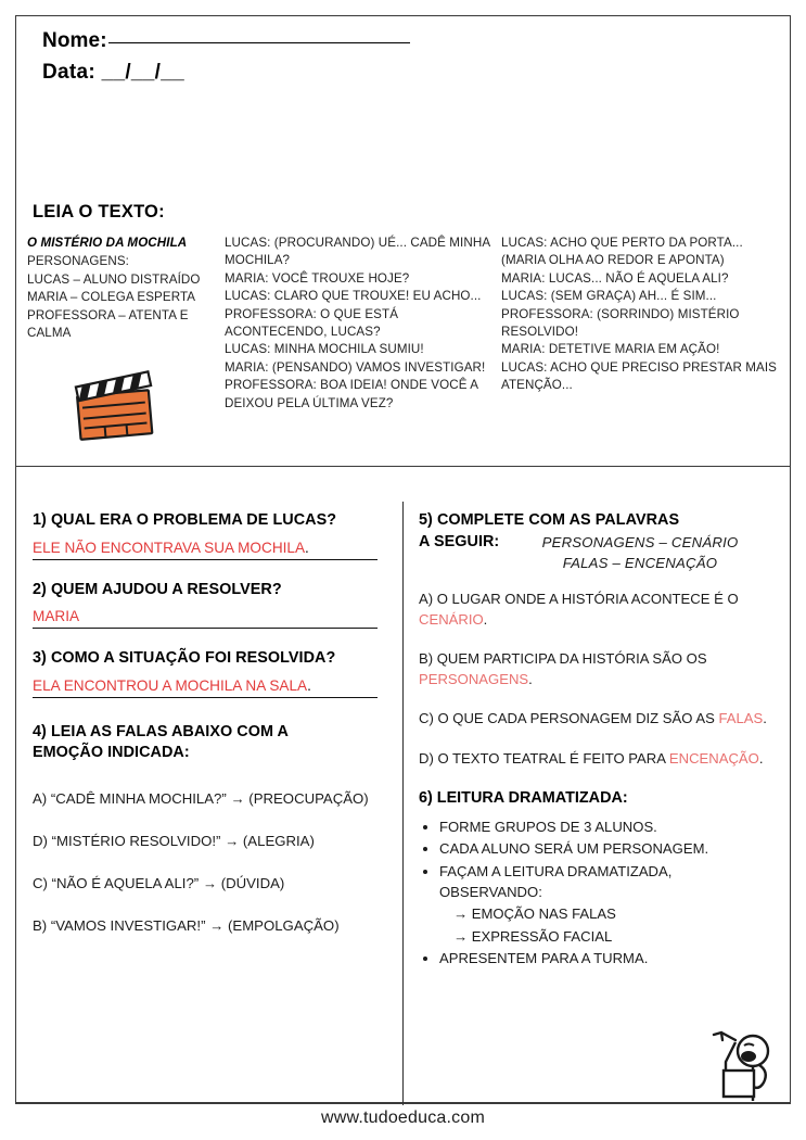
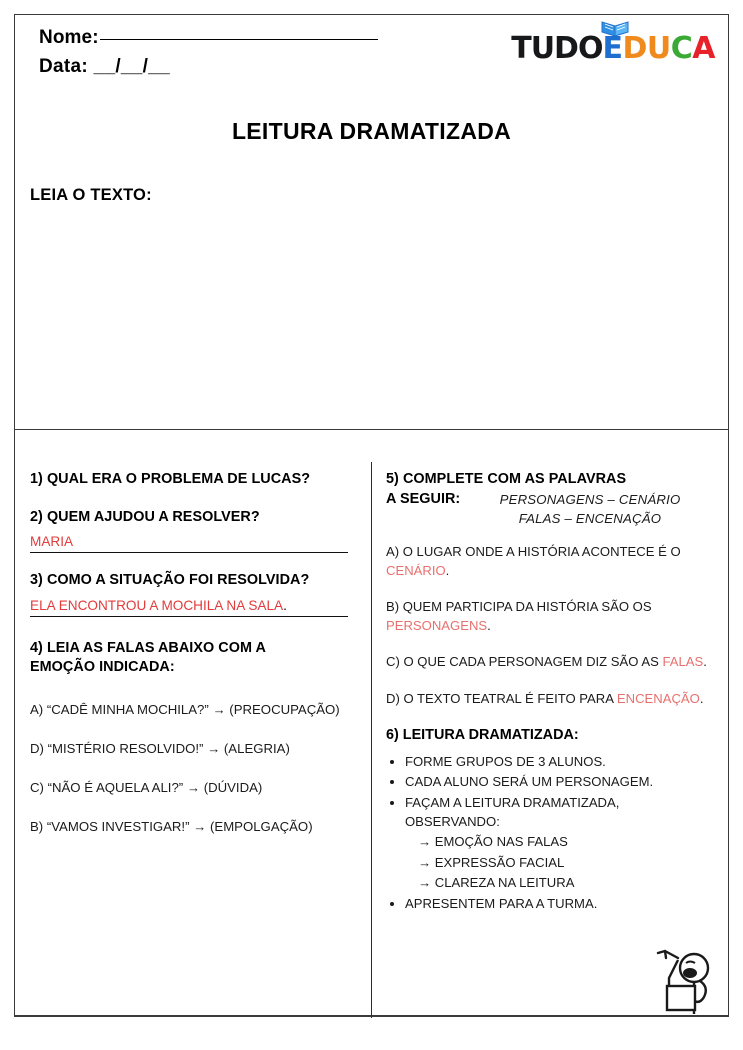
  Nome:
  Data: __/__/__
+ TUDOEDUCA
+ LEITURA DRAMATIZADA
  LEIA O TEXTO:
- O MISTÉRIO DA MOCHILA
- PERSONAGENS:
- LUCAS – ALUNO DISTRAÍDO
- MARIA – COLEGA ESPERTA
- PROFESSORA – ATENTA E
- CALMA
- LUCAS: (PROCURANDO) UÉ... CADÊ MINHA MOCHILA?
- MARIA: VOCÊ TROUXE HOJE?
- LUCAS: CLARO QUE TROUXE! EU ACHO...
- PROFESSORA: O QUE ESTÁ ACONTECENDO, LUCAS?
- LUCAS: MINHA MOCHILA SUMIU!
- MARIA: (PENSANDO) VAMOS INVESTIGAR!
- PROFESSORA: BOA IDEIA! ONDE VOCÊ A DEIXOU PELA ÚLTIMA VEZ?
- LUCAS: ACHO QUE PERTO DA PORTA...
- (MARIA OLHA AO REDOR E APONTA)
- MARIA: LUCAS... NÃO É AQUELA ALI?
- LUCAS: (SEM GRAÇA) AH... É SIM...
- PROFESSORA: (SORRINDO) MISTÉRIO RESOLVIDO!
- MARIA: DETETIVE MARIA EM AÇÃO!
- LUCAS: ACHO QUE PRECISO PRESTAR MAIS ATENÇÃO...
  1) QUAL ERA O PROBLEMA DE LUCAS?
- ELE NÃO ENCONTRAVA SUA MOCHILA.
  2) QUEM AJUDOU A RESOLVER?
  MARIA
  3) COMO A SITUAÇÃO FOI RESOLVIDA?
  ELA ENCONTROU A MOCHILA NA SALA.
  4) LEIA AS FALAS ABAIXO COM A
  EMOÇÃO INDICADA:
  A) “CADÊ MINHA MOCHILA?” → (PREOCUPAÇÃO)
  D) “MISTÉRIO RESOLVIDO!” → (ALEGRIA)
  C) “NÃO É AQUELA ALI?” → (DÚVIDA)
  B) “VAMOS INVESTIGAR!” → (EMPOLGAÇÃO)
  5) COMPLETE COM AS PALAVRAS
  A SEGUIR:
  PERSONAGENS – CENÁRIO
  FALAS – ENCENAÇÃO
  A) O LUGAR ONDE A HISTÓRIA ACONTECE É O CENÁRIO.
  B) QUEM PARTICIPA DA HISTÓRIA SÃO OS PERSONAGENS.
  C) O QUE CADA PERSONAGEM DIZ SÃO AS FALAS.
  D) O TEXTO TEATRAL É FEITO PARA ENCENAÇÃO.
  6) LEITURA DRAMATIZADA:
  FORME GRUPOS DE 3 ALUNOS.
  CADA ALUNO SERÁ UM PERSONAGEM.
  FAÇAM A LEITURA DRAMATIZADA, OBSERVANDO:
  → EMOÇÃO NAS FALAS
  → EXPRESSÃO FACIAL
+ → CLAREZA NA LEITURA
  APRESENTEM PARA A TURMA.
- www.tudoeduca.com
